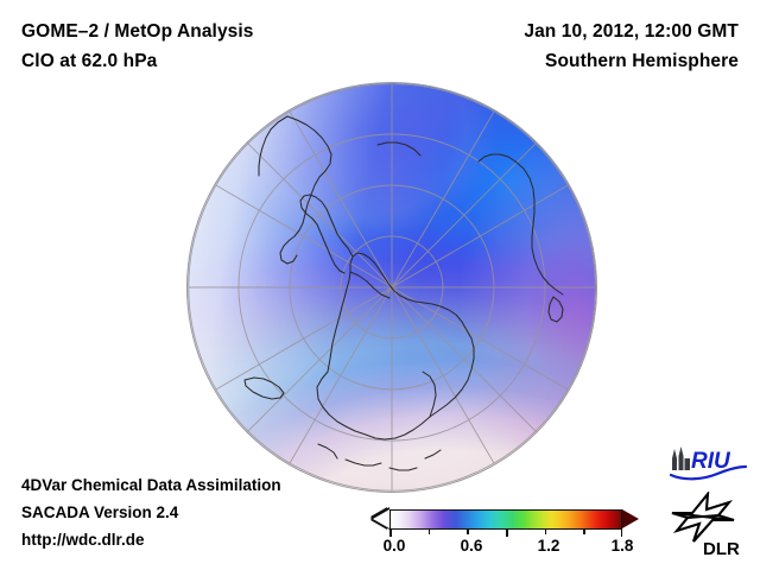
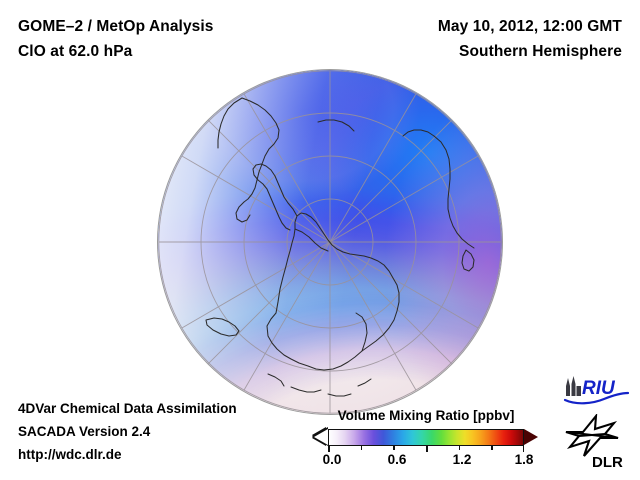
  GOME–2 / MetOp Analysis
  ClO at 62.0 hPa
- Jan 10, 2012, 12:00 GMT
+ May 10, 2012, 12:00 GMT
  Southern Hemisphere
  4DVar Chemical Data Assimilation
  SACADA Version 2.4
  http://wdc.dlr.de
+ Volume Mixing Ratio [ppbv]
  0.0
  0.6
  1.2
  1.8
  RIU
  DLR
